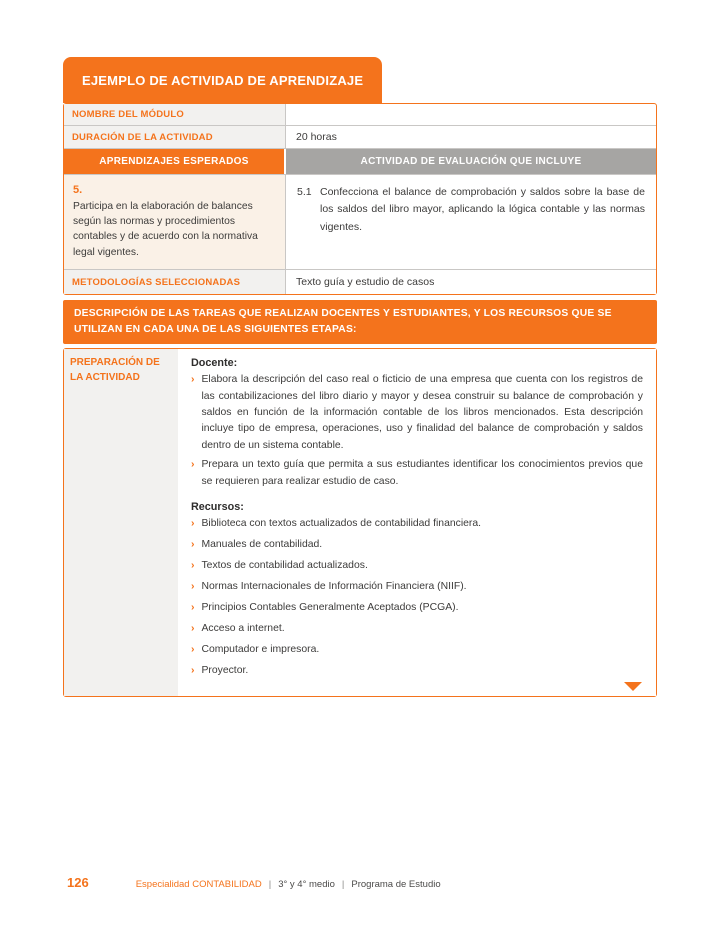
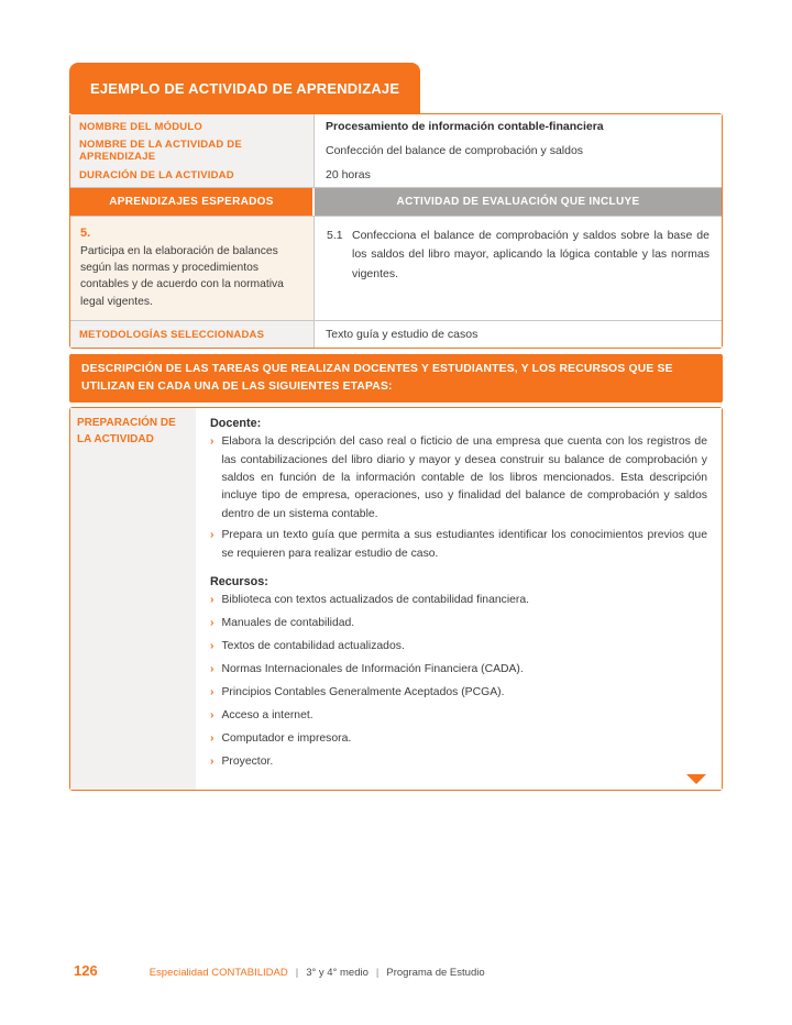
  EJEMPLO DE ACTIVIDAD DE APRENDIZAJE
  NOMBRE DEL MÓDULO
+ Procesamiento de información contable-financiera
+ NOMBRE DE LA ACTIVIDAD DE APRENDIZAJE
+ Confección del balance de comprobación y saldos
  DURACIÓN DE LA ACTIVIDAD
  20 horas
  APRENDIZAJES ESPERADOS
  ACTIVIDAD DE EVALUACIÓN QUE INCLUYE
  5.
  Participa en la elaboración de balances según las normas y procedimientos contables y de acuerdo con la normativa legal vigentes.
  5.1
  Confecciona el balance de comprobación y saldos sobre la base de los saldos del libro mayor, aplicando la lógica contable y las normas vigentes.
  METODOLOGÍAS SELECCIONADAS
  Texto guía y estudio de casos
  DESCRIPCIÓN DE LAS TAREAS QUE REALIZAN DOCENTES Y ESTUDIANTES, Y LOS RECURSOS QUE SE UTILIZAN EN CADA UNA DE LAS SIGUIENTES ETAPAS:
  PREPARACIÓN DE LA ACTIVIDAD
  Docente:
  ›
  Elabora la descripción del caso real o ficticio de una empresa que cuenta con los registros de las contabilizaciones del libro diario y mayor y desea construir su balance de comprobación y saldos en función de la información contable de los libros mencionados. Esta descripción incluye tipo de empresa, operaciones, uso y finalidad del balance de comprobación y saldos dentro de un sistema contable.
  ›
  Prepara un texto guía que permita a sus estudiantes identificar los conocimientos previos que se requieren para realizar estudio de caso.
  Recursos:
  ›
  Biblioteca con textos actualizados de contabilidad financiera.
  ›
  Manuales de contabilidad.
  ›
  Textos de contabilidad actualizados.
  ›
- Normas Internacionales de Información Financiera (NIIF).
+ Normas Internacionales de Información Financiera (CADA).
  ›
  Principios Contables Generalmente Aceptados (PCGA).
  ›
  Acceso a internet.
  ›
  Computador e impresora.
  ›
  Proyector.
  126
  Especialidad CONTABILIDAD
  |
  3° y 4° medio
  |
  Programa de Estudio
